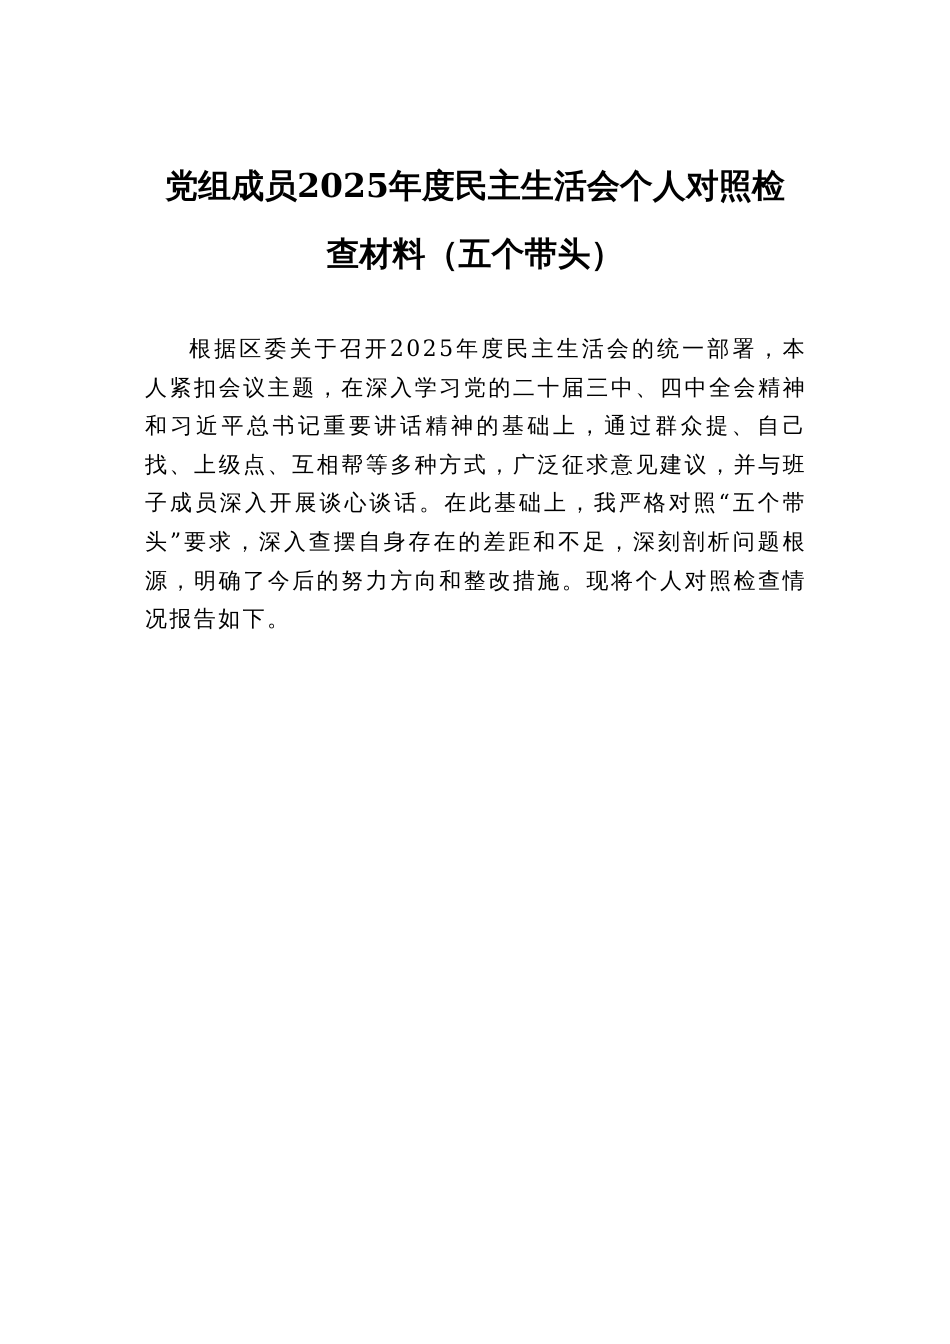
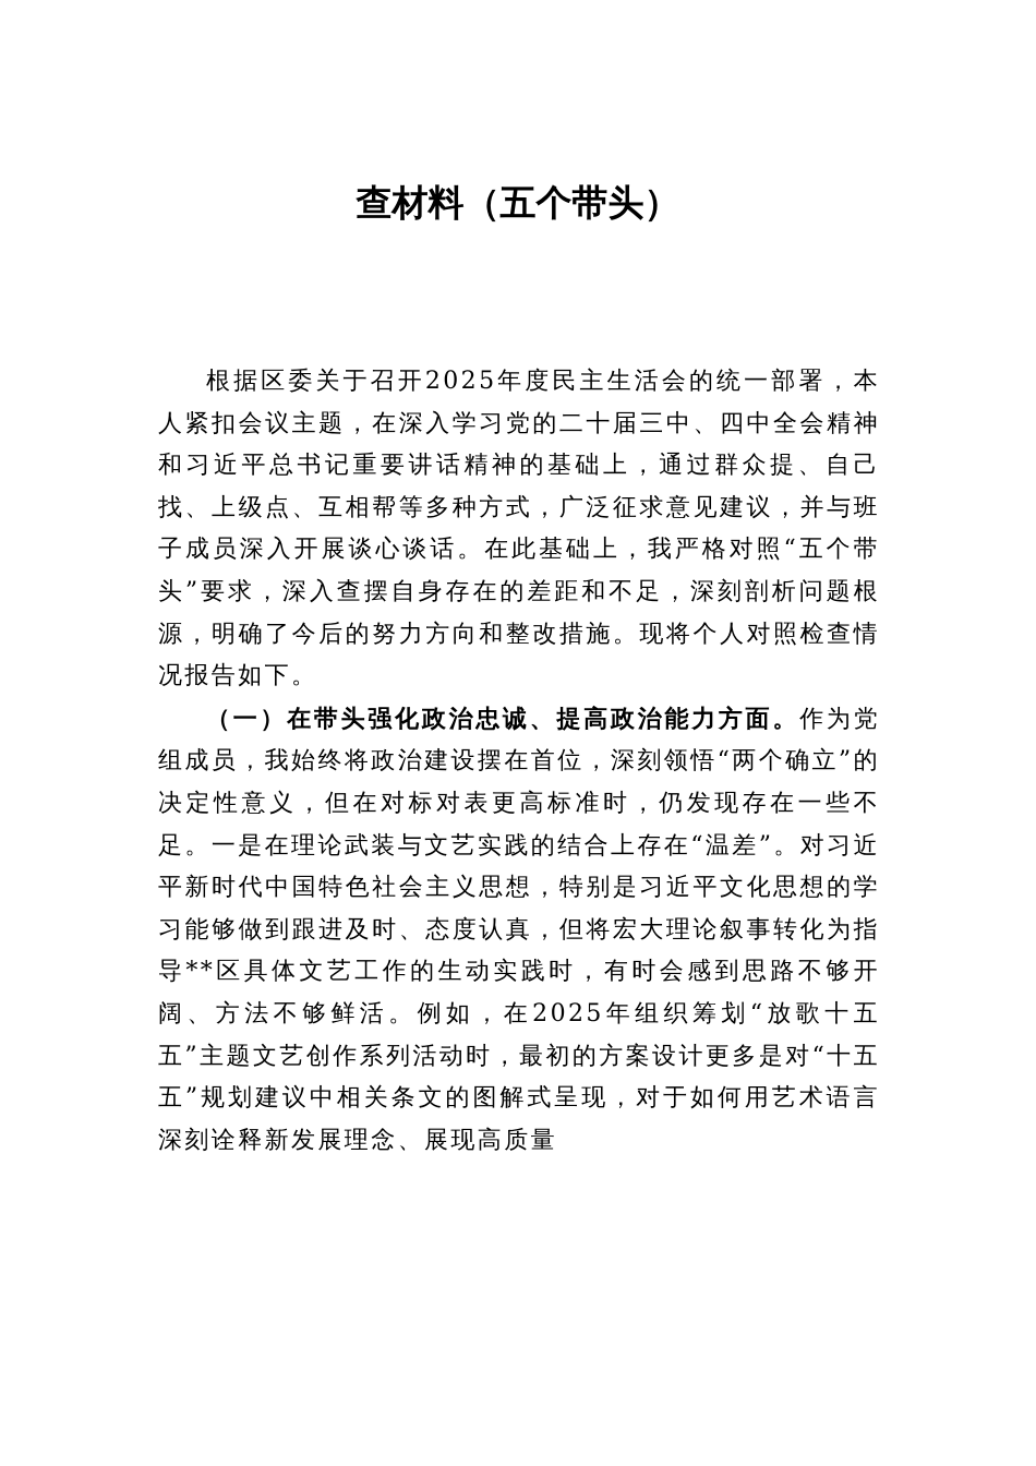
- 党组成员2025年度民主生活会个人对照检
  查材料（五个带头）
  根据区委关于召开2025年度民主生活会的统一部署，本人紧扣会议主题，在深入学习党的二十届三中、四中全会精神和习近平总书记重要讲话精神的基础上，通过群众提、自己找、上级点、互相帮等多种方式，广泛征求意见建议，并与班子成员深入开展谈心谈话。在此基础上，我严格对照“五个带头”要求，深入查摆自身存在的差距和不足，深刻剖析问题根源，明确了今后的努力方向和整改措施。现将个人对照检查情况报告如下。
+ （一）在带头强化政治忠诚、提高政治能力方面。作为党组成员，我始终将政治建设摆在首位，深刻领悟“两个确立”的决定性意义，但在对标对表更高标准时，仍发现存在一些不足。一是在理论武装与文艺实践的结合上存在“温差”。对习近平新时代中国特色社会主义思想，特别是习近平文化思想的学习能够做到跟进及时、态度认真，但将宏大理论叙事转化为指导**区具体文艺工作的生动实践时，有时会感到思路不够开阔、方法不够鲜活。例如，在2025年组织筹划“放歌十五五”主题文艺创作系列活动时，最初的方案设计更多是对“十五五”规划建议中相关条文的图解式呈现，对于如何用艺术语言深刻诠释新发展理念、展现高质量
